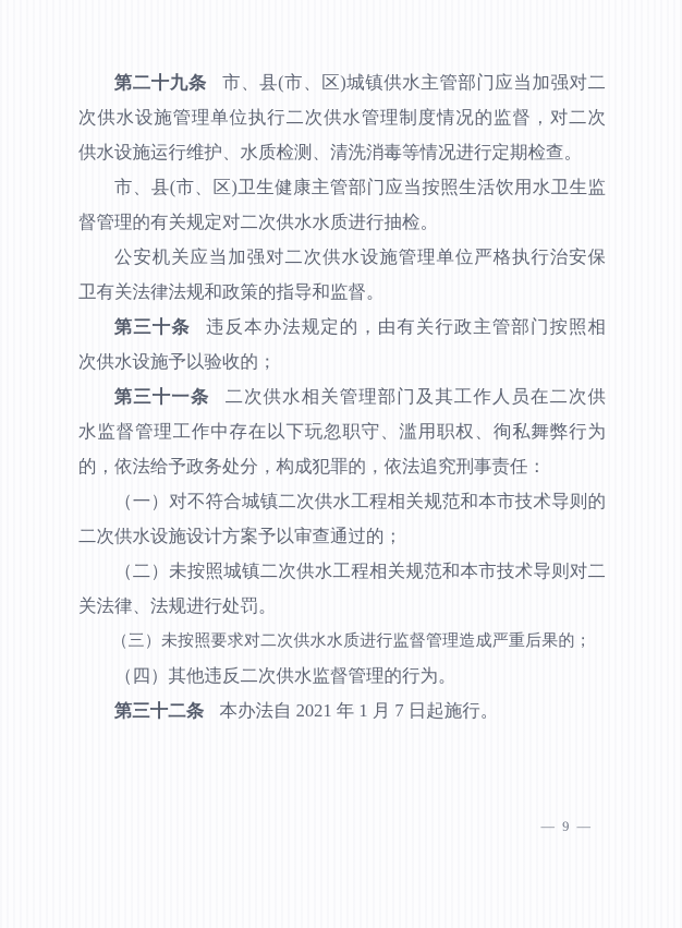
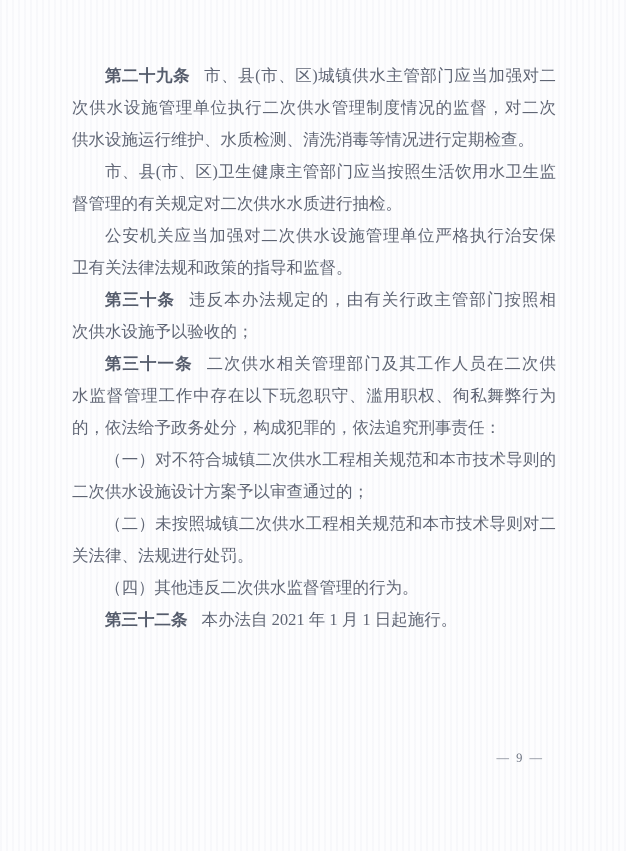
  第二十九条 市、县(市、区)城镇供水主管部门应当加强对二
  次供水设施管理单位执行二次供水管理制度情况的监督，对二次
  供水设施运行维护、水质检测、清洗消毒等情况进行定期检查。
  市、县(市、区)卫生健康主管部门应当按照生活饮用水卫生监
  督管理的有关规定对二次供水水质进行抽检。
  公安机关应当加强对二次供水设施管理单位严格执行治安保
  卫有关法律法规和政策的指导和监督。
  第三十条 违反本办法规定的，由有关行政主管部门按照相
  次供水设施予以验收的；
  第三十一条 二次供水相关管理部门及其工作人员在二次供
  水监督管理工作中存在以下玩忽职守、滥用职权、徇私舞弊行为
  的，依法给予政务处分，构成犯罪的，依法追究刑事责任：
  （一）对不符合城镇二次供水工程相关规范和本市技术导则的
  二次供水设施设计方案予以审查通过的；
  （二）未按照城镇二次供水工程相关规范和本市技术导则对二
  关法律、法规进行处罚。
- （三）未按照要求对二次供水水质进行监督管理造成严重后果的；
  （四）其他违反二次供水监督管理的行为。
- 第三十二条 本办法自 2021 年 1 月 7 日起施行。
+ 第三十二条 本办法自 2021 年 1 月 1 日起施行。
  — 9 —
